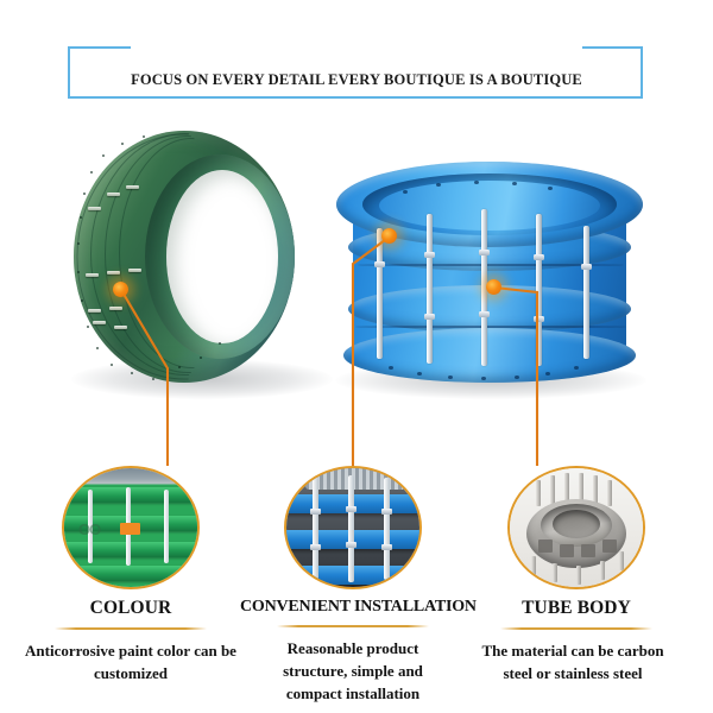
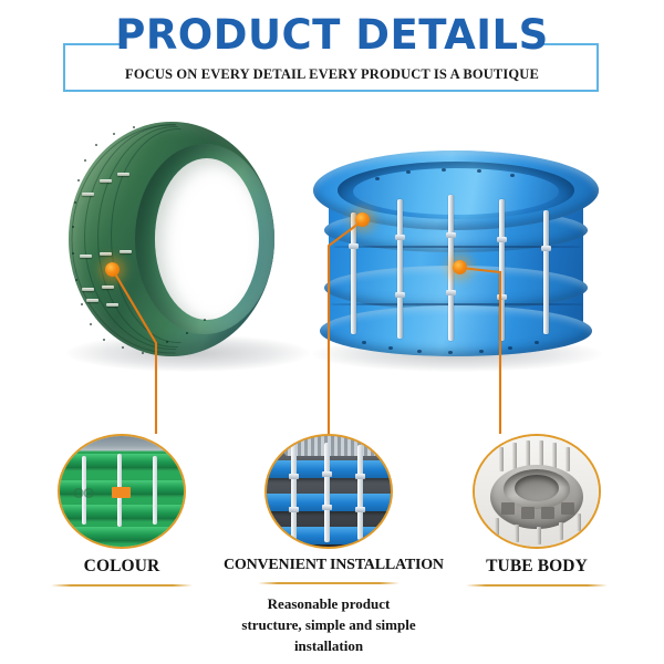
+ PRODUCT DETAILS
- FOCUS ON EVERY DETAIL EVERY BOUTIQUE IS A BOUTIQUE
+ FOCUS ON EVERY DETAIL EVERY PRODUCT IS A BOUTIQUE
  OO
  COLOUR
- Anticorrosive paint color can be customized
  CONVENIENT INSTALLATIO
- Reasonable product structure, simple and compact installation
+ Reasonable product structure, simple and simple installation
  TUBE BODY
- The material can be carbon steel or stainless steel
